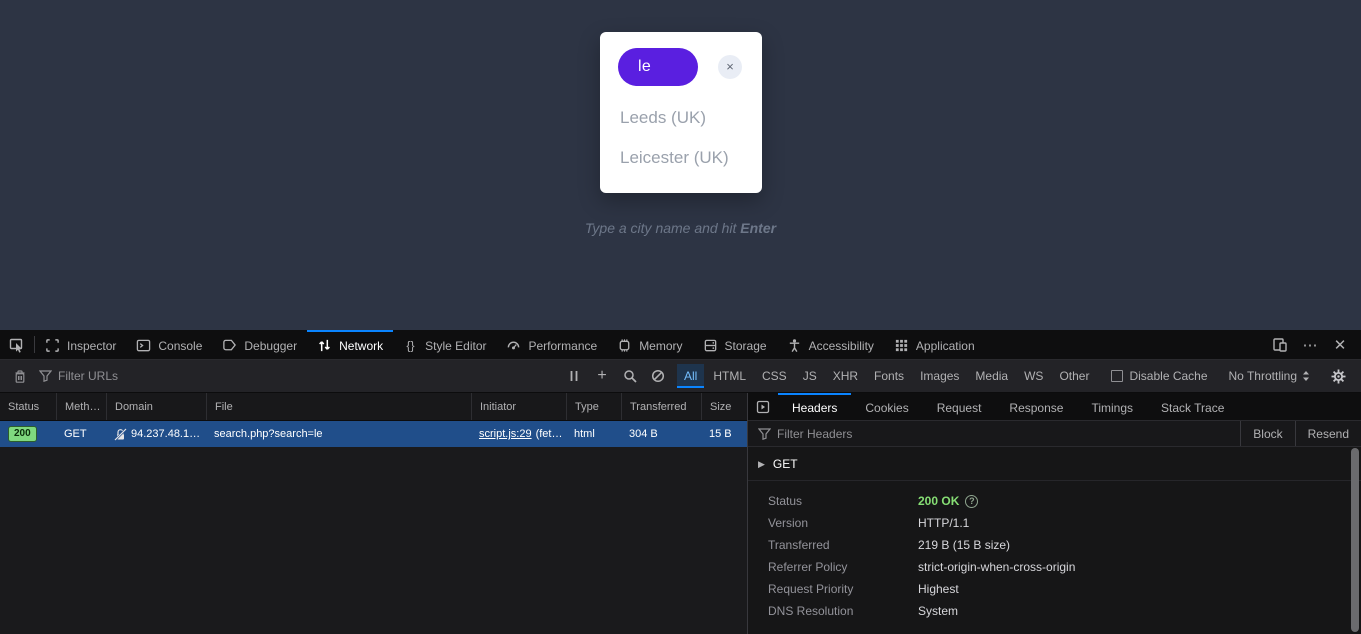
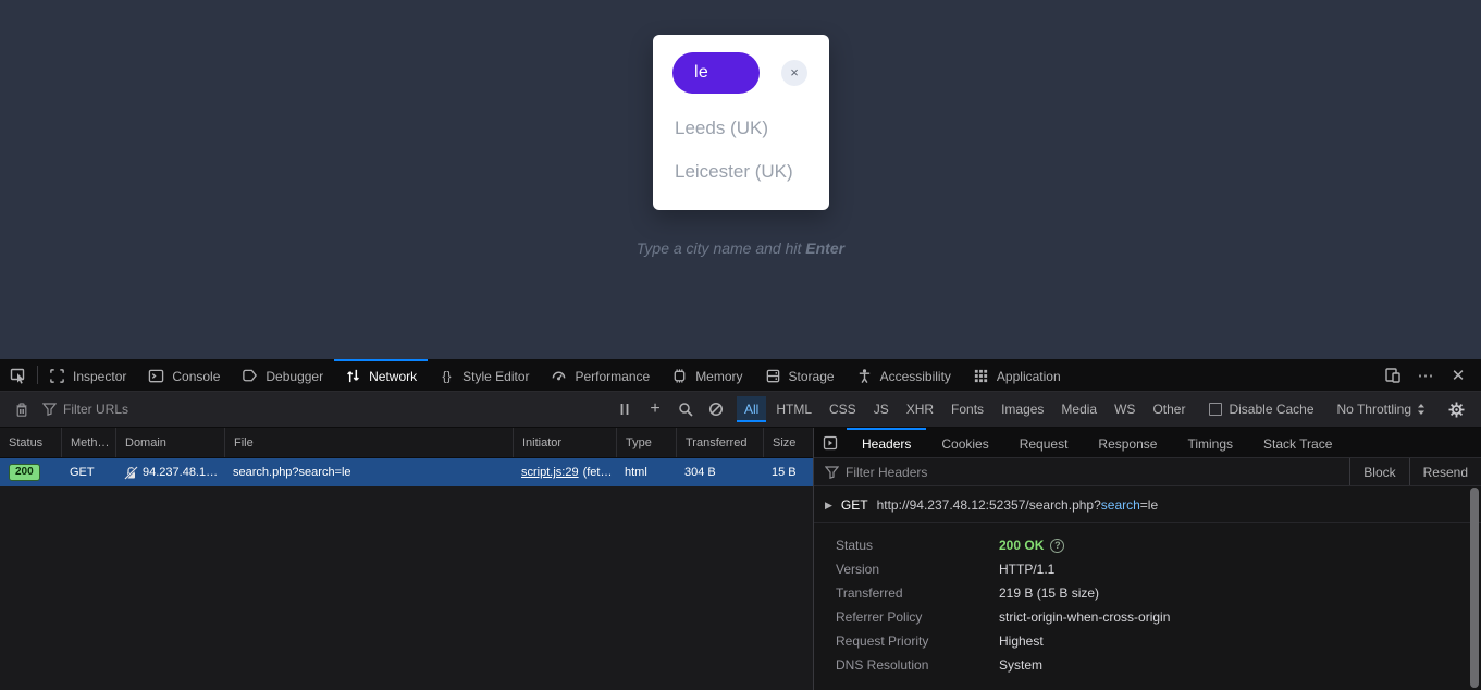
  le
  ×
  Leeds (UK)
  Leicester (UK)
  Type a city name and hit Enter
  Inspector
  Console
  Debugger
  Network
  {}
  Style Editor
  Performance
  Memory
  Storage
  Accessibility
  Application
  ⋯
  ✕
  Filter URLs
  +
  All
  HTML
  CSS
  JS
  XHR
  Fonts
  Images
  Media
  WS
  Other
  Disable Cache
  No Throttling
  Status
  Meth…
  Domain
  File
  Initiator
  Type
  Transferred
  Size
  200
  GET
  94.237.48.1…
  search.php?search=le
  script.js:29
  (fet…
  html
  304 B
  15 B
  Headers
  Cookies
  Request
  Response
  Timings
  Stack Trace
  Filter Headers
  Block
  Resend
  ▶
  GET
+ http://94.237.48.12:52357/search.php?search=le
  Status
  200 OK
  ?
  Version
  HTTP/1.1
  Transferred
  219 B (15 B size)
  Referrer Policy
  strict-origin-when-cross-origin
  Request Priority
  Highest
  DNS Resolution
  System
